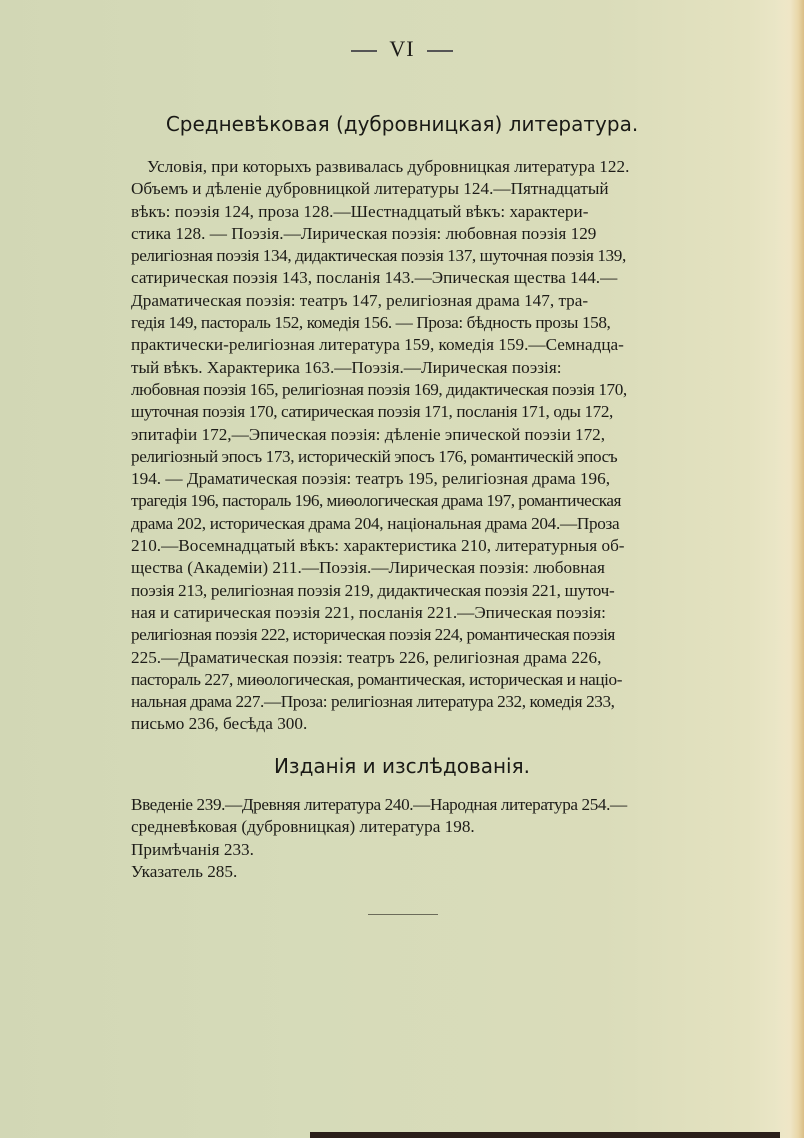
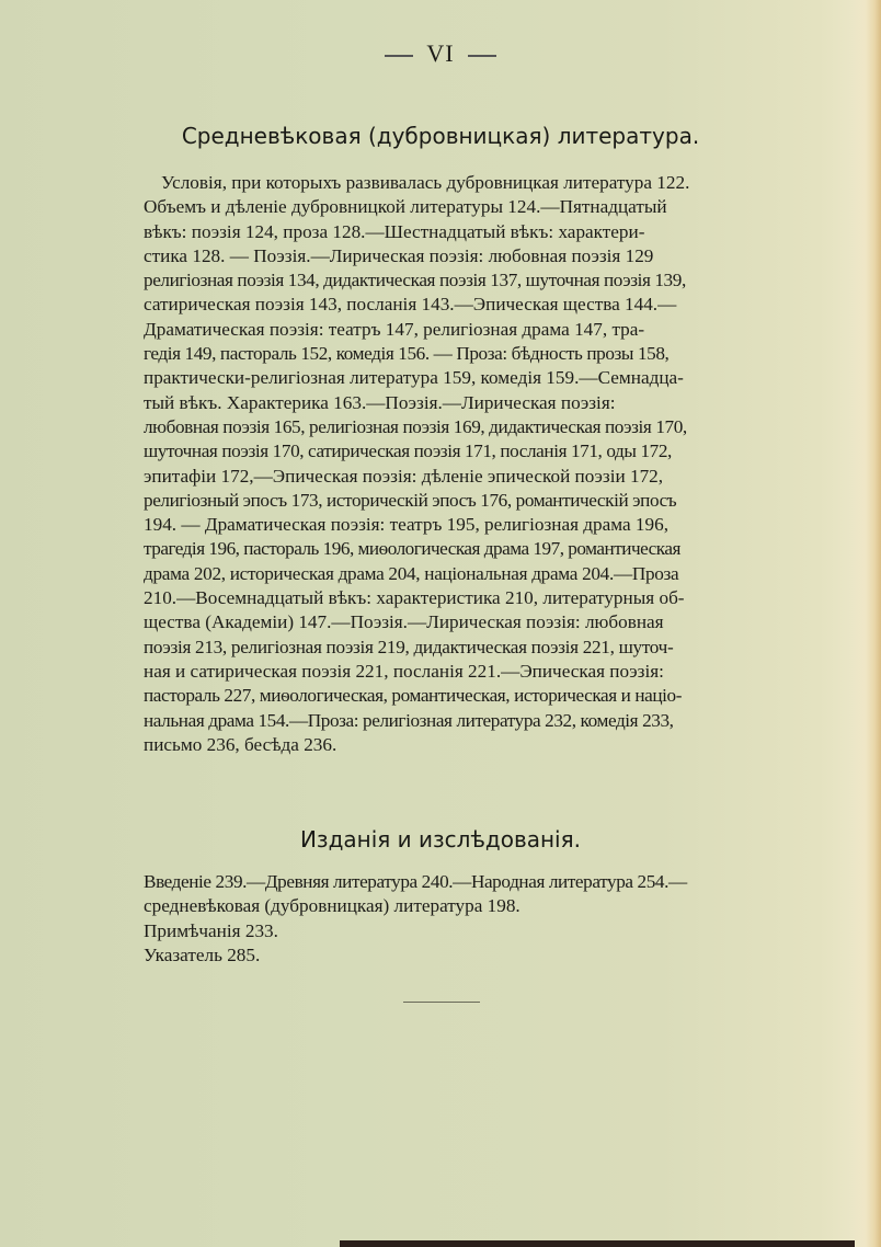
  VI
  Средневѣковая (дубровницкая) литература.
  Условія, при которыхъ развивалась дубровницкая литература 122.
  Объемъ и дѣленіе дубровницкой литературы 124.—Пятнадцатый
  вѣкъ: поэзія 124, проза 128.—Шестнадцатый вѣкъ: характери-
  стика 128. — Поэзія.—Лирическая поэзія: любовная поэзія 129
  религіозная поэзія 134, дидактическая поэзія 137, шуточная поэзія 139,
  сатирическая поэзія 143, посланія 143.—Эпическая щества 144.—
  Драматическая поэзія: театръ 147, религіозная драма 147, тра-
  гедія 149, пастораль 152, комедія 156. — Проза: бѣдность прозы 158,
  практически-религіозная литература 159, комедія 159.—Семнадца-
  тый вѣкъ. Характерика 163.—Поэзія.—Лирическая поэзія:
  любовная поэзія 165, религіозная поэзія 169, дидактическая поэзія 170,
  шуточная поэзія 170, сатирическая поэзія 171, посланія 171, оды 172,
  эпитафіи 172,—Эпическая поэзія: дѣленіе эпической поэзіи 172,
  религіозный эпосъ 173, историческій эпосъ 176, романтическій эпосъ
  194. — Драматическая поэзія: театръ 195, религіозная драма 196,
  трагедія 196, пастораль 196, миѳологическая драма 197, романтическая
  драма 202, историческая драма 204, національная драма 204.—Проза
  210.—Восемнадцатый вѣкъ: характеристика 210, литературныя об-
- щества (Академіи) 211.—Поэзія.—Лирическая поэзія: любовная
+ щества (Академіи) 147.—Поэзія.—Лирическая поэзія: любовная
  поэзія 213, религіозная поэзія 219, дидактическая поэзія 221, шуточ-
  ная и сатирическая поэзія 221, посланія 221.—Эпическая поэзія:
- религіозная поэзія 222, историческая поэзія 224, романтическая поэзія
- 225.—Драматическая поэзія: театръ 226, религіозная драма 226,
  пастораль 227, миѳологическая, романтическая, историческая и націо-
- нальная драма 227.—Проза: религіозная литература 232, комедія 233,
+ нальная драма 154.—Проза: религіозная литература 232, комедія 233,
- письмо 236, бесѣда 300.
+ письмо 236, бесѣда 236.
  Изданія и изслѣдованія.
  Введеніе 239.—Древняя литература 240.—Народная литература 254.—
  средневѣковая (дубровницкая) литература 198.
  Примѣчанія 233.
  Указатель 285.
